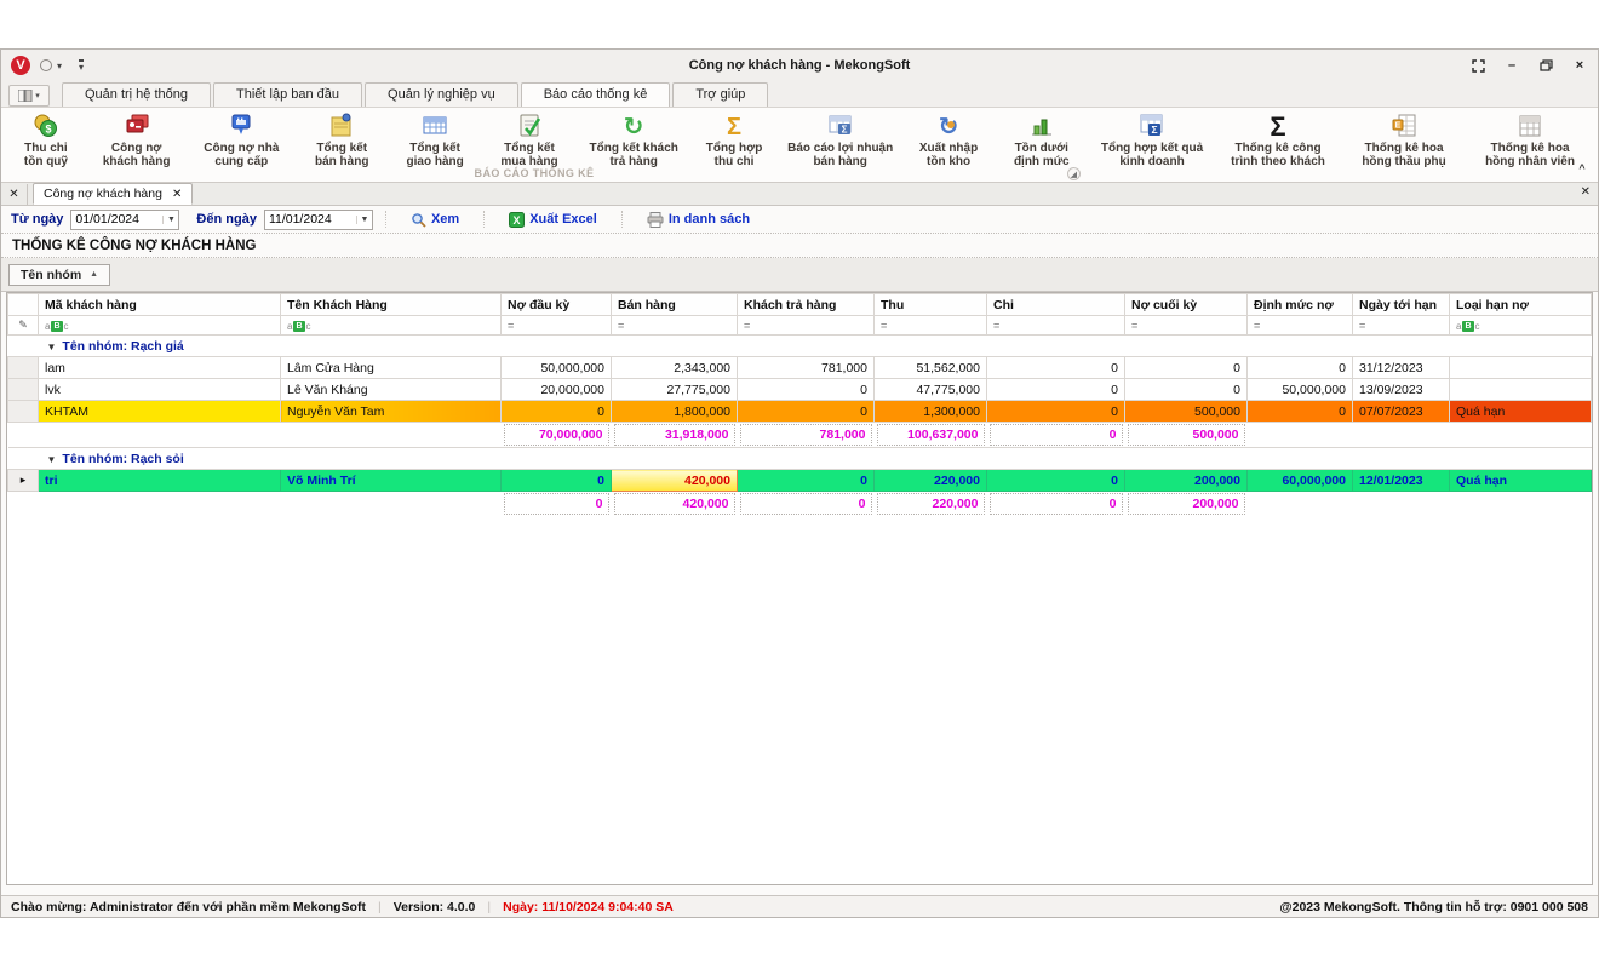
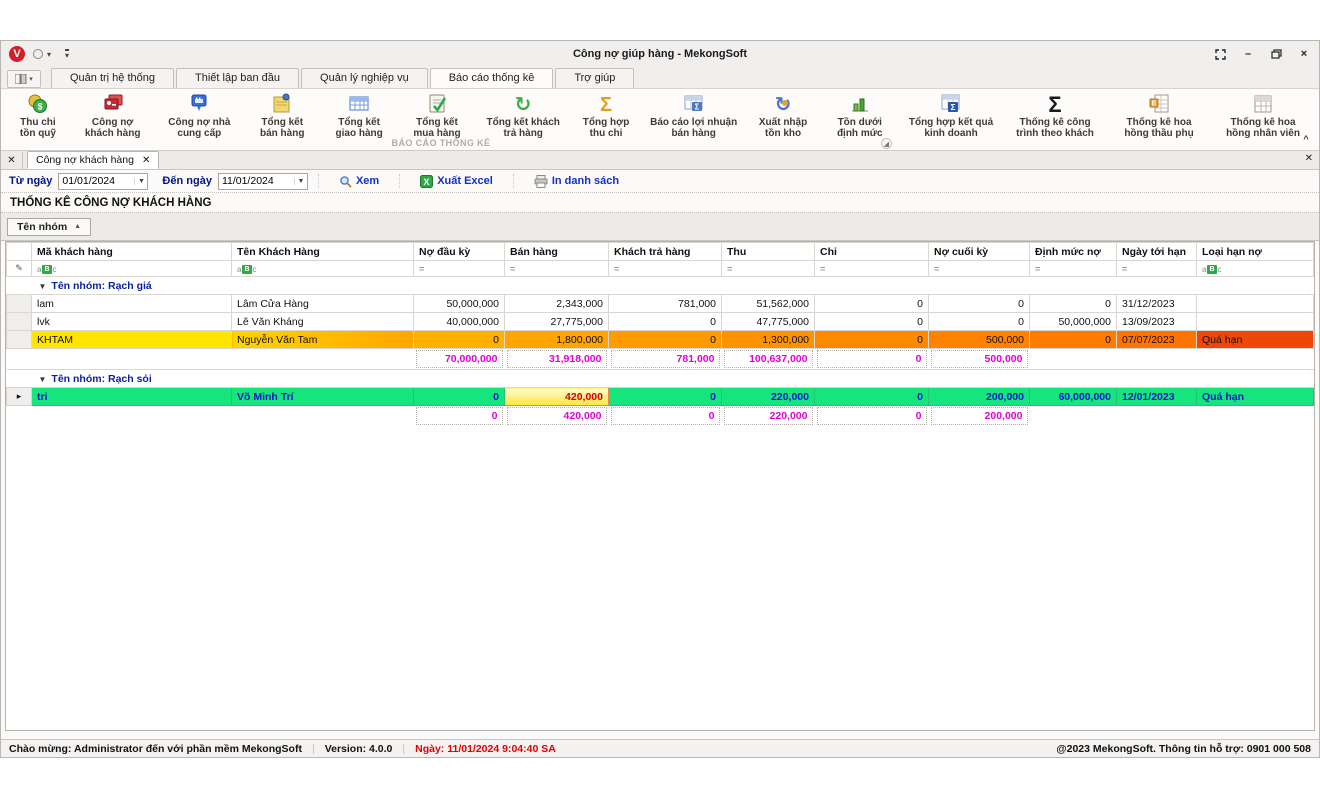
  V
  ▾
  ▾
- Công nợ khách hàng - MekongSoft
+ Công nợ giúp hàng - MekongSoft
  –
  ×
  Quản trị hệ thống
  Thiết lập ban đầu
  Quản lý nghiệp vụ
  Báo cáo thống kê
  Trợ giúp
  $
  Thu chi tồn quỹ
  Công nợ khách hàng
  Công nợ nhà cung cấp
  Tổng kết bán hàng
  Tổng kết giao hàng
  Tổng kết mua hàng
  ↻
  Tổng kết khách trả hàng
  Σ
  Tổng hợp thu chi
  Σ
  Báo cáo lợi nhuận bán hàng
  Xuất nhập tồn kho
  Tồn dưới định mức
  Σ
  Tổng hợp kết quả kinh doanh
  Σ
  Thống kê công trình theo khách
  Thống kê hoa hồng thầu phụ
  Thống kê hoa hồng nhân viên
  BÁO CÁO THỐNG KÊ
  ^
  ✕
  Công nợ khách hàng
  ✕
  ✕
  Từ ngày
  01/01/2024
  Đến ngày
  11/01/2024
  Xem
  X
  Xuất Excel
  In danh sách
  THỐNG KÊ CÔNG NỢ KHÁCH HÀNG
  Tên nhóm
  	Mã khách hàng	Tên Khách Hàng	Nợ đầu kỳ	Bán hàng	Khách trả hàng	Thu	Chi	Nợ cuối kỳ	Định mức nợ	Ngày tới hạn	Loại hạn nợ
  ✎	a c	a c	=	=	=	=	=	=	=	=	a c
  	▼ Tên nhóm: Rạch giá
  	lam	Lâm Cửa Hàng	50,000,000	2,343,000	781,000	51,562,000	0	0	0	31/12/2023
- 	lvk	Lê Văn Kháng	20,000,000	27,775,000	0	47,775,000	0	0	50,000,000	13/09/2023
+ 	lvk	Lê Văn Kháng	40,000,000	27,775,000	0	47,775,000	0	0	50,000,000	13/09/2023
  	KHTAM	Nguyễn Văn Tam	0	1,800,000	0	1,300,000	0	500,000	0	07/07/2023	Quá hạn
  			70,000,000	31,918,000	781,000	100,637,000	0	500,000
  	▼ Tên nhóm: Rạch sỏi
  ▸	tri	Võ Minh Trí	0	420,000	0	220,000	0	200,000	60,000,000	12/01/2023	Quá hạn
  			0	420,000	0	220,000	0	200,000
  Chào mừng: Administrator đến với phần mềm MekongSoft
  |
  Version: 4.0.0
  |
- Ngày: 11/10/2024 9:04:40 SA
+ Ngày: 11/01/2024 9:04:40 SA
  @2023 MekongSoft. Thông tin hỗ trợ: 0901 000 508
